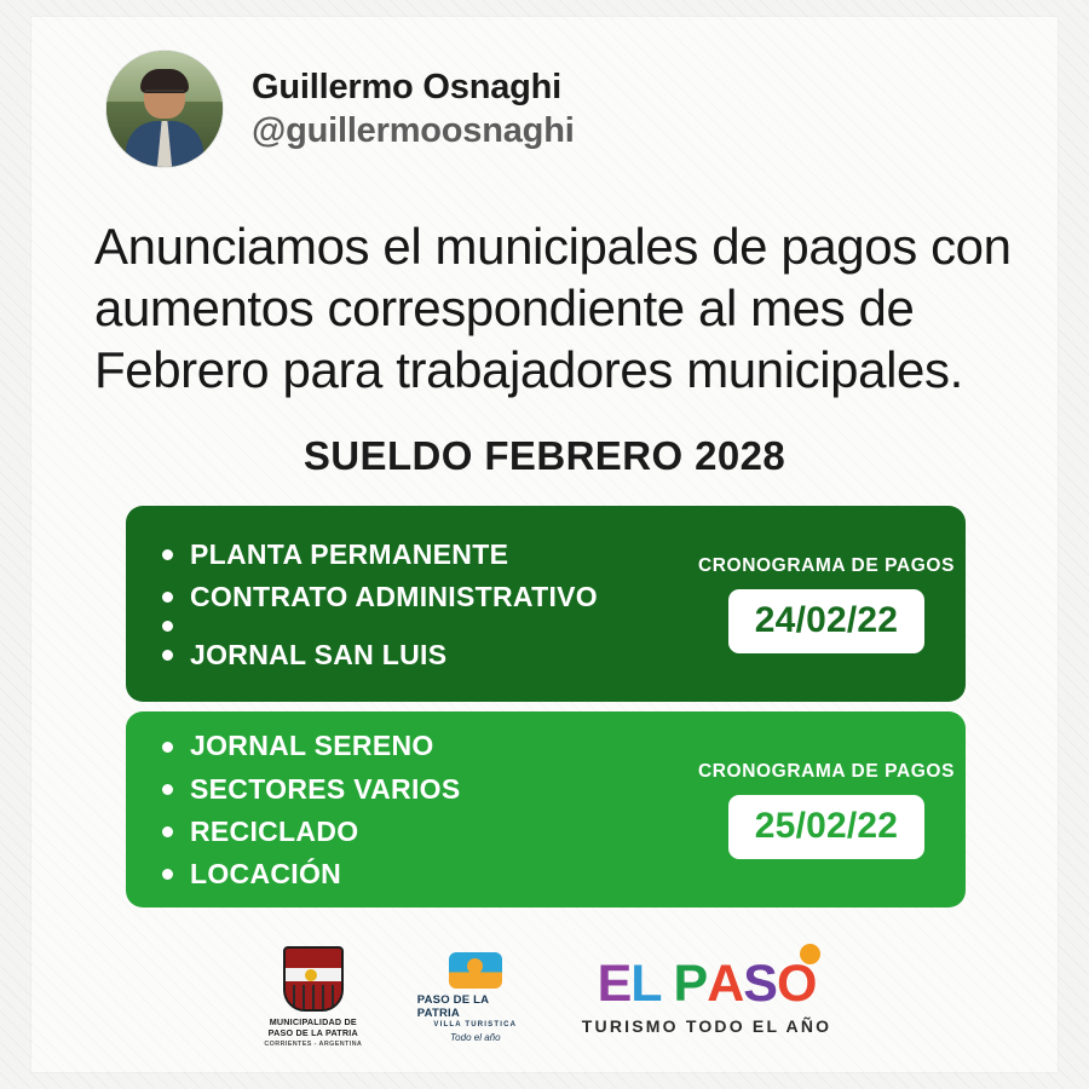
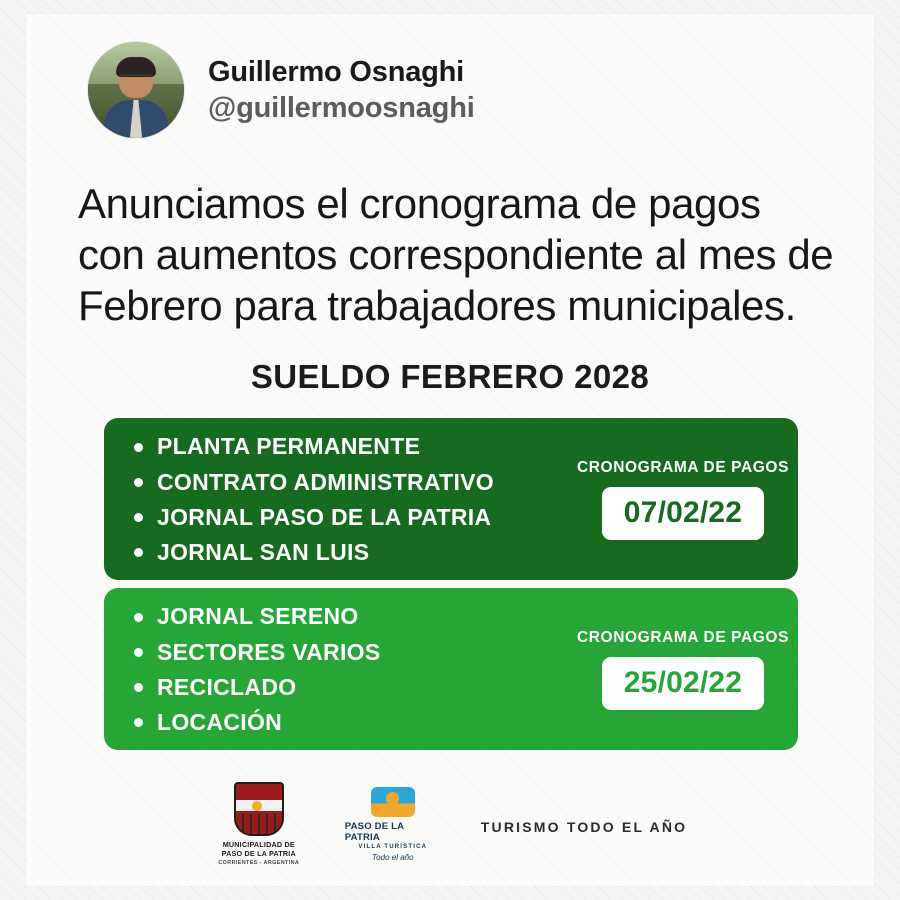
  Guillermo Osnaghi
  @guillermoosnaghi
- Anunciamos el municipales de pagos con aumentos correspondiente al mes de Febrero para trabajadores municipales.
+ Anunciamos el cronograma de pagos con aumentos correspondiente al mes de Febrero para trabajadores municipales.
  SUELDO FEBRERO 2028
  PLANTA PERMANENTE
  CONTRATO ADMINISTRATIVO
+ JORNAL PASO DE LA PATRIA
  JORNAL SAN LUIS
  CRONOGRAMA DE PAGOS
- 24/02/22
+ 07/02/22
  JORNAL SERENO
  SECTORES VARIOS
  RECICLADO
  LOCACIÓN
  CRONOGRAMA DE PAGOS
  25/02/22
  MUNICIPALIDAD DE
  PASO DE LA PATRIA
  PASO DE LA PATRIA
  Todo el año
- EL PASO
  TURISMO TODO EL AÑO
